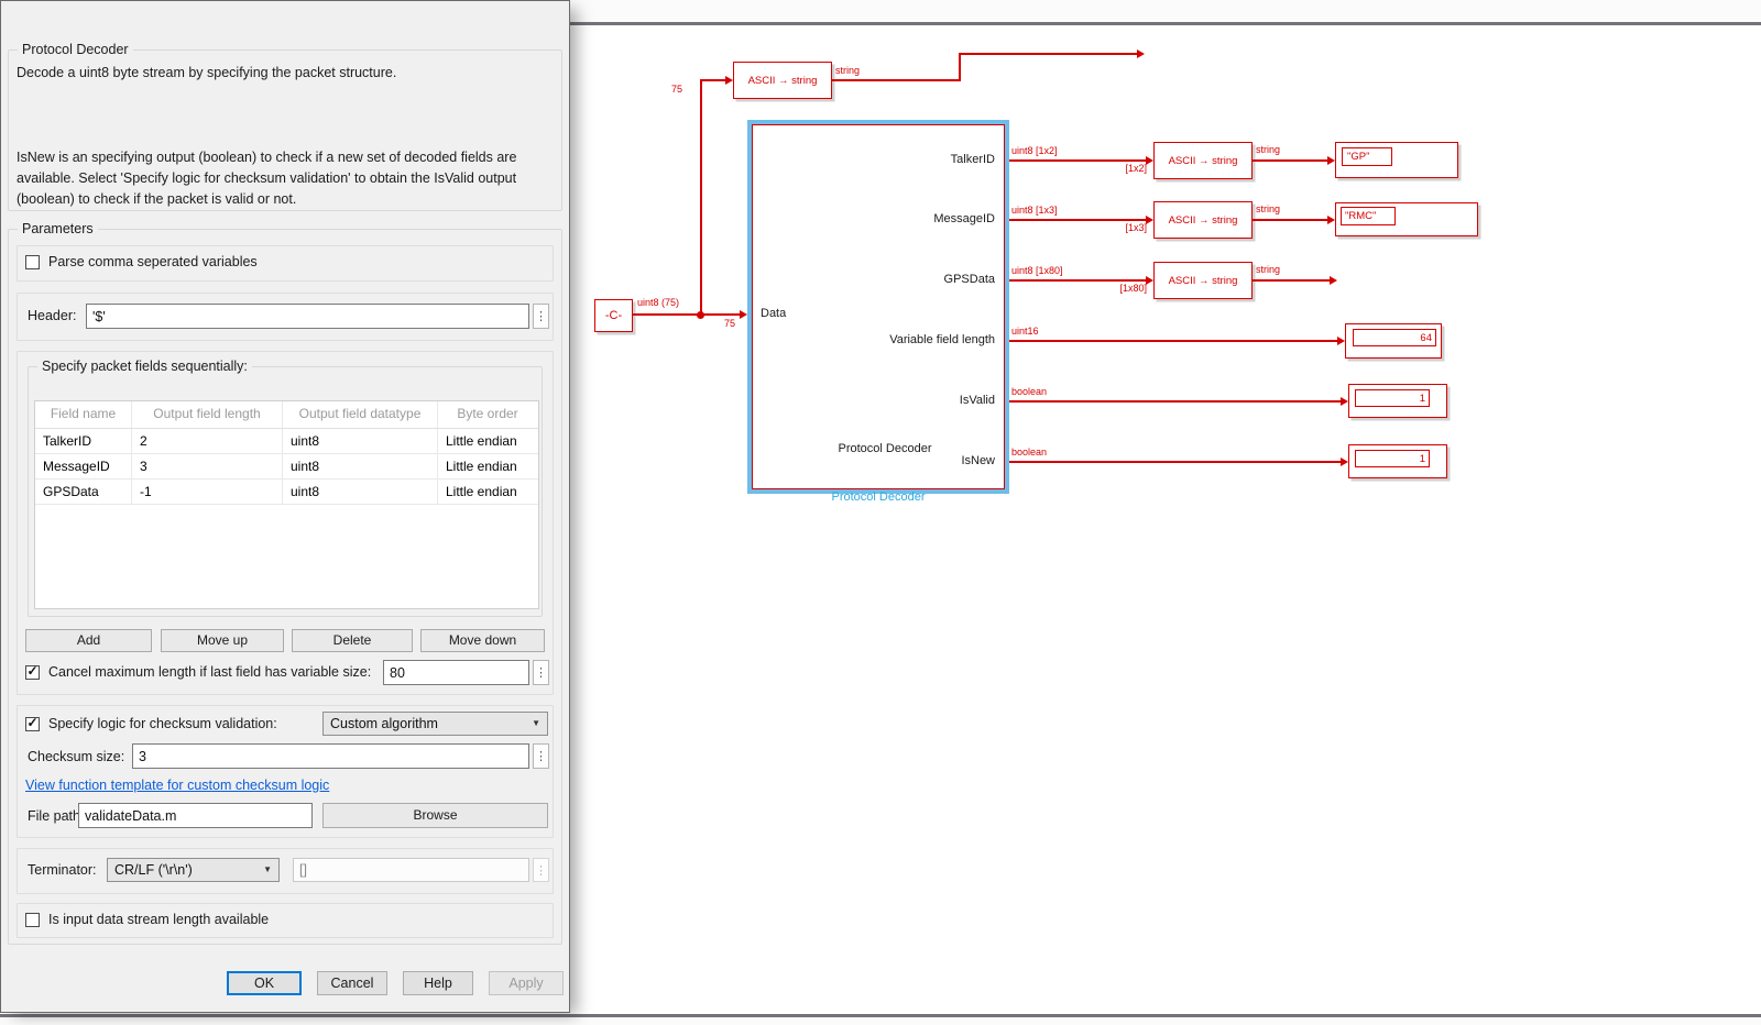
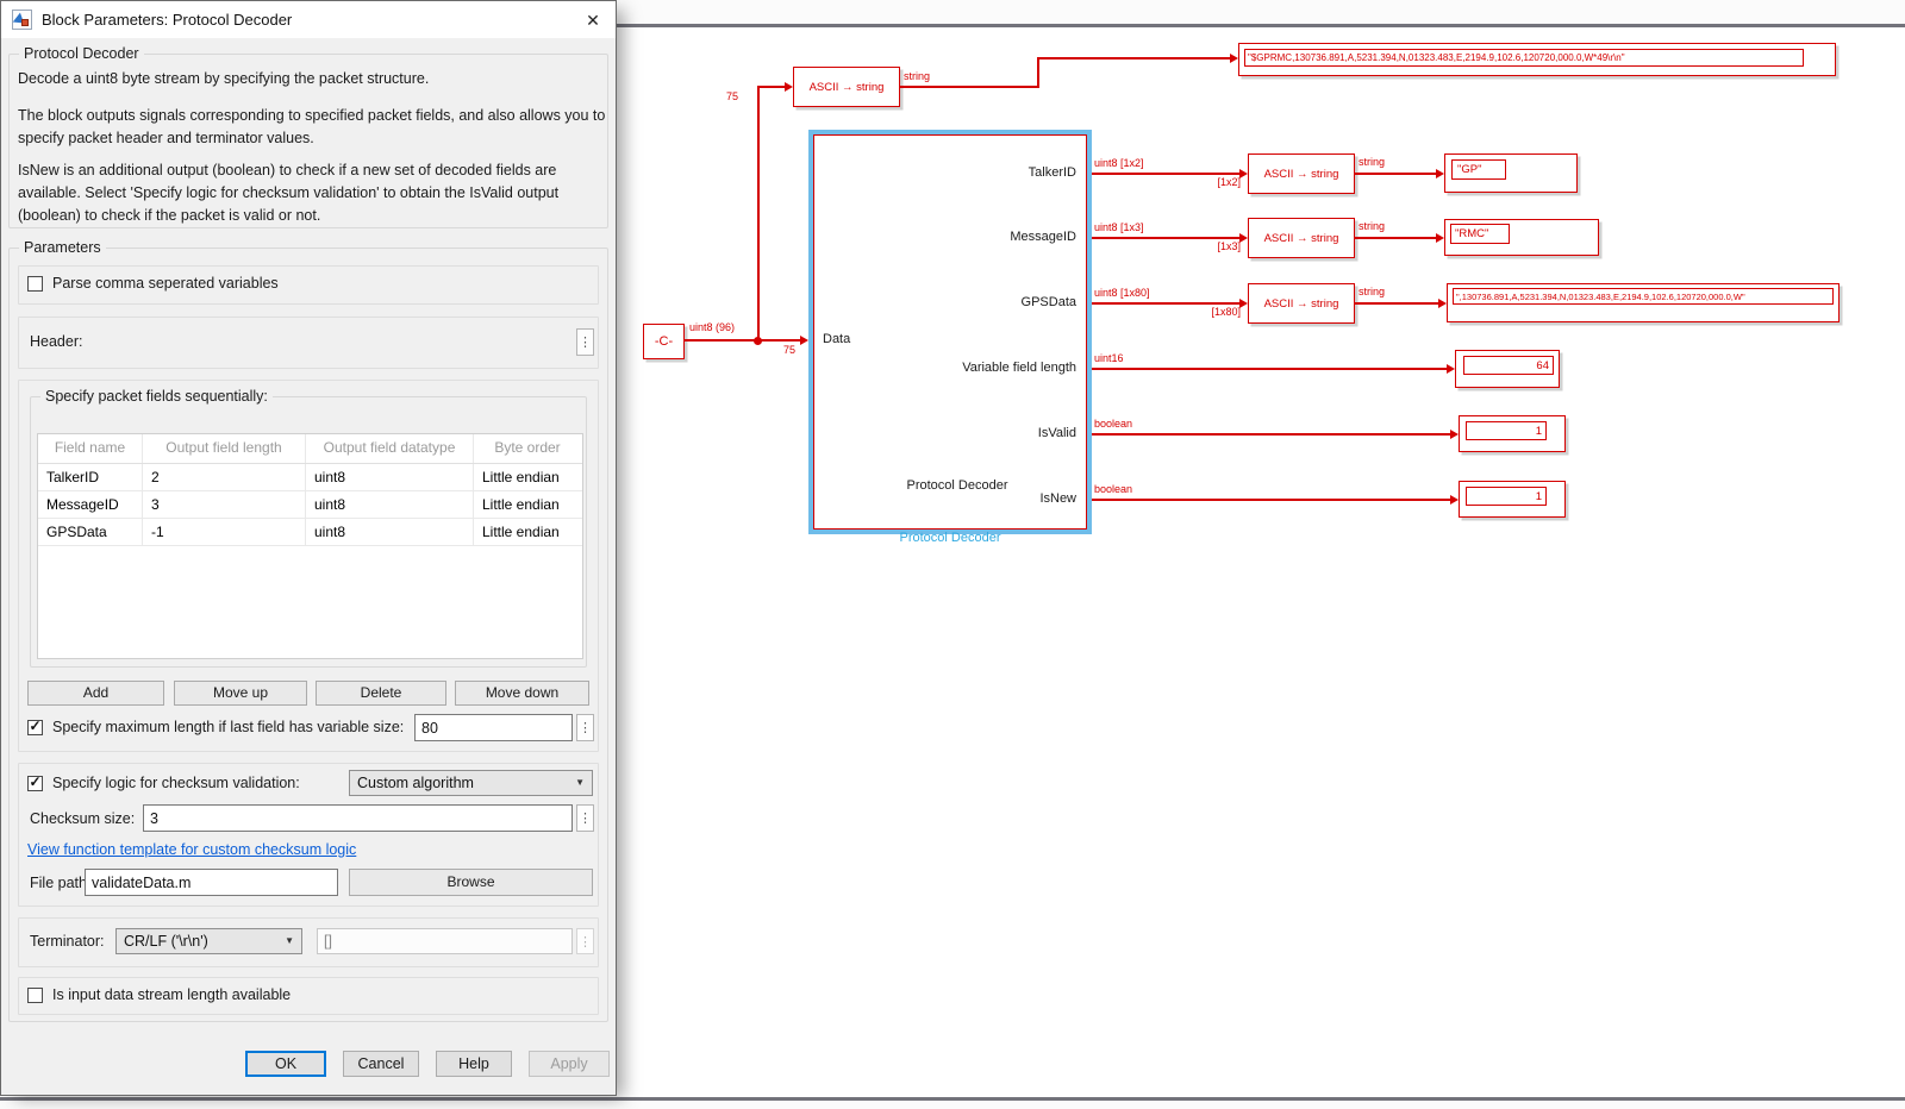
  -C-
- uint8 (75)
+ uint8 (96)
  75
  75
  ASCII → string
  string
+ "$GPRMC,130736.891,A,5231.394,N,01323.483,E,2194.9,102.6,120720,000.0,W*49\r\n"
  Data
  TalkerID
  MessageID
  GPSData
  Variable field length
  IsValid
  IsNew
  Protocol Decoder
  Protocol Decoder
  uint8 [1x2]
  [1x2]
  ASCII → string
  string
  "GP"
  uint8 [1x3]
  [1x3]
  ASCII → string
  string
  "RMC"
  uint8 [1x80]
  [1x80]
  ASCII → string
  string
+ ",130736.891,A,5231.394,N,01323.483,E,2194.9,102.6,120720,000.0,W"
  uint16
  64
  boolean
  1
  boolean
  1
+ Block Parameters: Protocol Decoder
+ ✕
  Protocol Decoder
  Decode a uint8 byte stream by specifying the packet structure.
+ The block outputs signals corresponding to specified packet fields, and also allows you to specify packet header and terminator values.
- IsNew is an specifying output (boolean) to check if a new set of decoded fields are available. Select 'Specify logic for checksum validation' to obtain the IsValid output (boolean) to check if the packet is valid or not.
+ IsNew is an additional output (boolean) to check if a new set of decoded fields are available. Select 'Specify logic for checksum validation' to obtain the IsValid output (boolean) to check if the packet is valid or not.
  Parameters
  Parse comma seperated variables
  Header:
- '$'
  ⋮
  Specify packet fields sequentially:
  Field name
  Output field length
  Output field datatype
  Byte order
  TalkerID
  2
  uint8
  Little endian
  MessageID
  3
  uint8
  Little endian
  GPSData
  -1
  uint8
  Little endian
  Add
  Move up
  Delete
  Move down
  ✓
- Cancel maximum length if last field has variable size:
+ Specify maximum length if last field has variable size:
  80
  ⋮
  ✓
  Specify logic for checksum validation:
  Custom algorithm
  ▼
  Checksum size:
  3
  ⋮
  View function template for custom checksum logic
  File path
  validateData.m
  Browse
  Terminator:
  CR/LF ('\r\n')
  ▼
  []
  ⋮
  Is input data stream length available
  OK
  Cancel
  Help
  Apply
